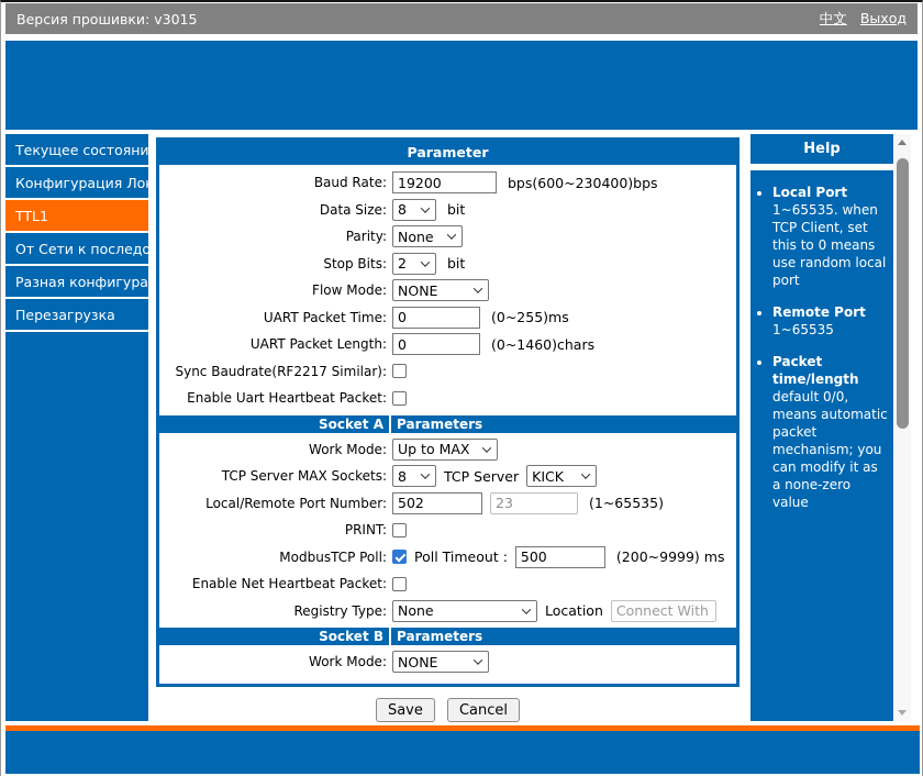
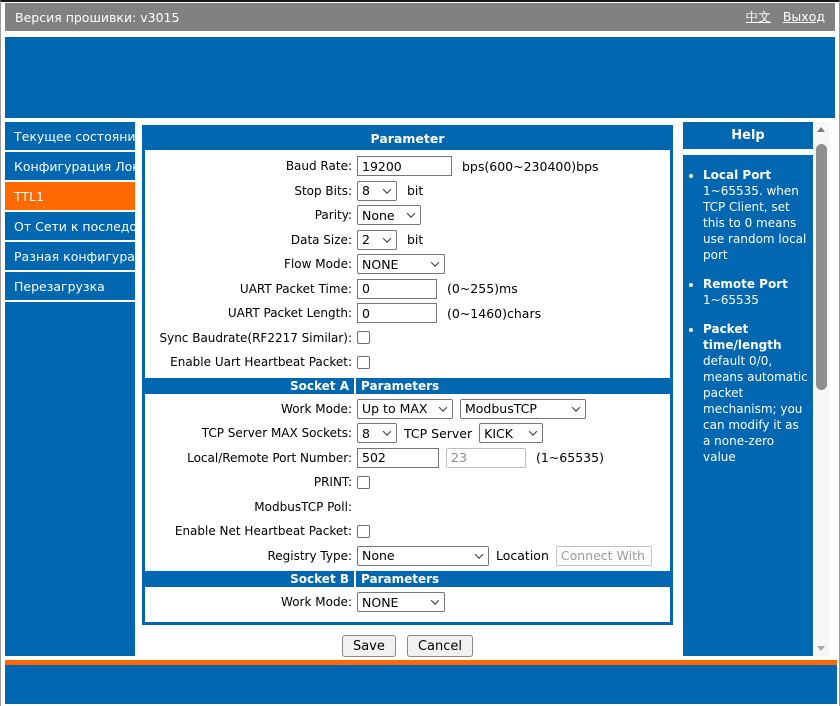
  Версия прошивки: v3015
  中文
  Выход
  Текущее состояни
  Конфигурация Ло
  TTL1
  От Сети к последо
  Разная конфигура
  Перезагрузка
  Parameter
  Baud Rate:
  19200
  bps(600~230400)bps
- Data Size:
+ Stop Bits:
  8
  bit
  Parity:
  None
- Stop Bits:
+ Data Size:
  2
  bit
  Flow Mode:
  NONE
  UART Packet Time:
  0
  (0~255)ms
  UART Packet Length:
  0
  (0~1460)chars
  Sync Baudrate(RF2217 Similar):
  Enable Uart Heartbeat Packet:
  Socket A
  Parameters
  Work Mode:
  Up to MAX
+ ModbusTCP
  TCP Server MAX Sockets:
  8
  TCP Server
  KICK
  Local/Remote Port Number:
  502
  23
  (1~65535)
  PRINT:
  ModbusTCP Poll:
- Poll Timeout :
- 500
- (200~9999) ms
  Enable Net Heartbeat Packet:
  Registry Type:
  None
  Location
  Connect With
  Socket B
  Parameters
  Work Mode:
  NONE
  Save Cancel
  Help
  Local Port
  1~65535. when TCP Client, set this to 0 means use random local port
  Remote Port
  1~65535
  Packet time/length
  default 0/0, means automatic packet mechanism; you can modify it as a none-zero value
